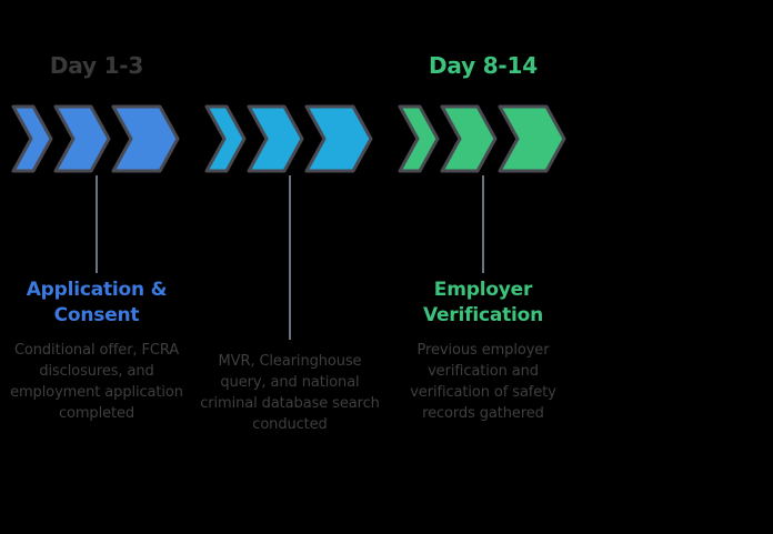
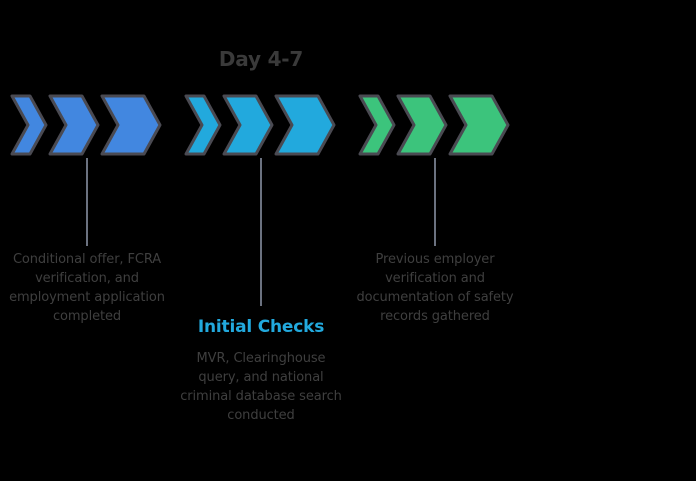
- Day 1-3
- Application & Consent
- Conditional offer, FCRA disclosures, and employment application completed
+ Conditional offer, FCRA verification, and employment application completed
+ Day 4-7
+ Initial Checks
  MVR, Clearinghouse query, and national criminal database search conducted
- Day 8-14
- Employer Verification
- Previous employer verification and verification of safety records gathered
+ Previous employer verification and documentation of safety records gathered
